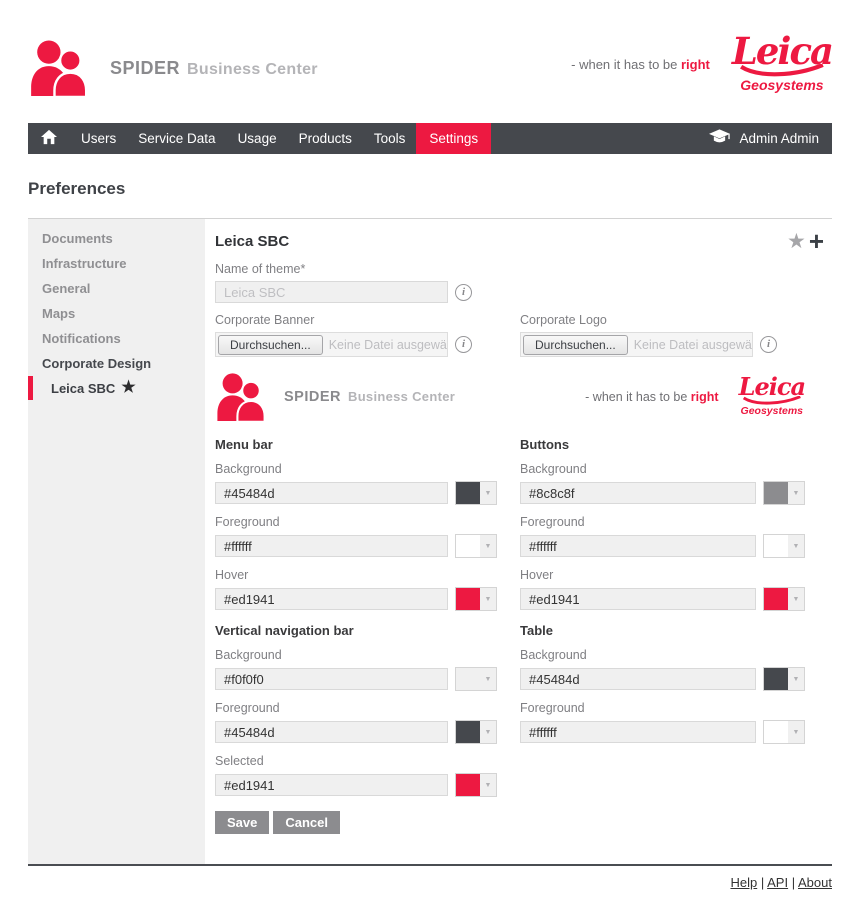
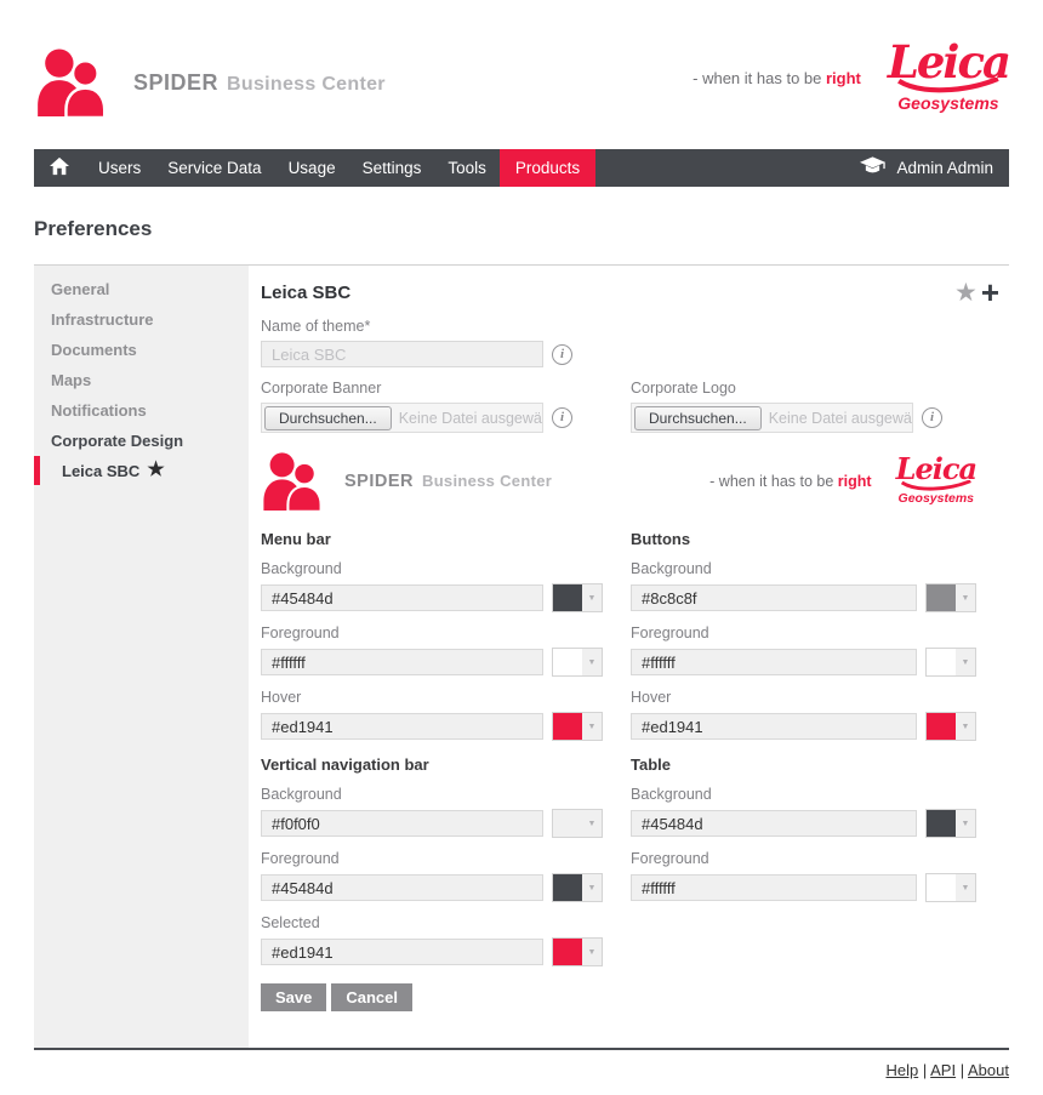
  SPIDER
  Business Center
  - when it has to be right
  Leica
  Geosystems
  Users
  Service Data
  Usage
- Products
+ Settings
  Tools
- Settings
+ Products
  Admin Admin
  Preferences
- Documents
+ General
  Infrastructure
- General
+ Documents
  Maps
  Notifications
  Corporate Design
  Leica SBC
  ★
  Leica SBC
  ★
  +
  Name of theme*
  Leica SBC
  i
  Corporate Banner
  Durchsuchen...
  Keine Datei ausgewä
  i
  Corporate Logo
  Durchsuchen...
  Keine Datei ausgewä
  i
  SPIDER
  Business Center
  - when it has to be right
  Leica
  Geosystems
  Menu bar
  Background
  #45484d
  Foreground
  #ffffff
  Hover
  #ed1941
  Buttons
  Background
  #8c8c8f
  Foreground
  #ffffff
  Hover
  #ed1941
  Vertical navigation bar
  Background
  #f0f0f0
  Foreground
  #45484d
  Selected
  #ed1941
  Table
  Background
  #45484d
  Foreground
  #ffffff
  Save
  Cancel
  Help | API | About
